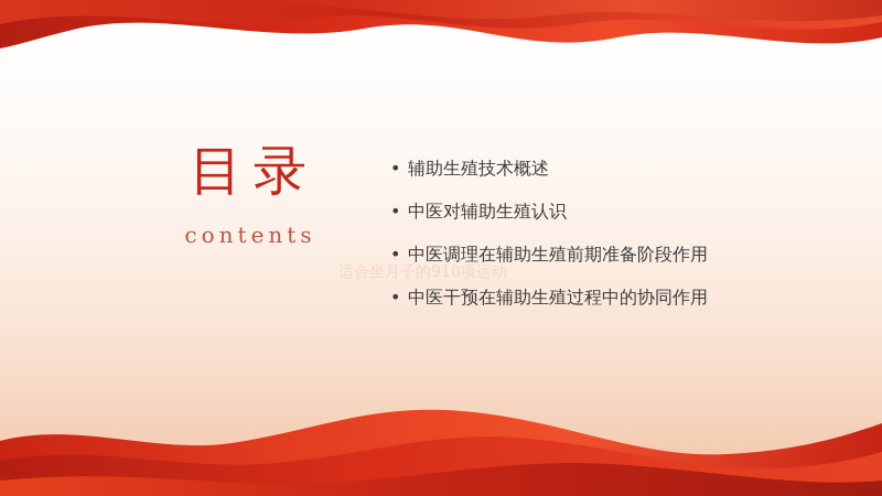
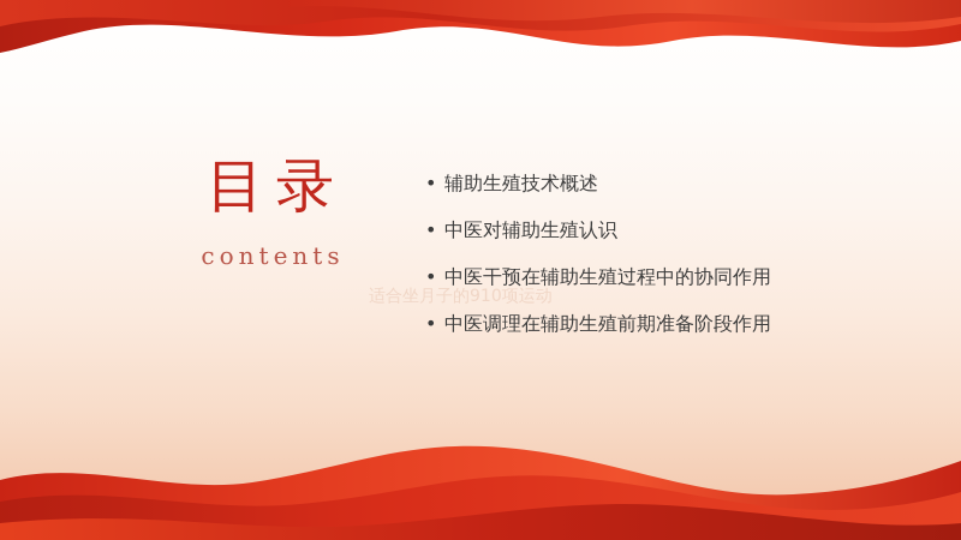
  目录
  contents
  适合坐月子的910项运动
  •
  辅助生殖技术概述
  •
  中医对辅助生殖认识
  •
- 中医调理在辅助生殖前期准备阶段作用
+ 中医干预在辅助生殖过程中的协同作用
  •
- 中医干预在辅助生殖过程中的协同作用
+ 中医调理在辅助生殖前期准备阶段作用
